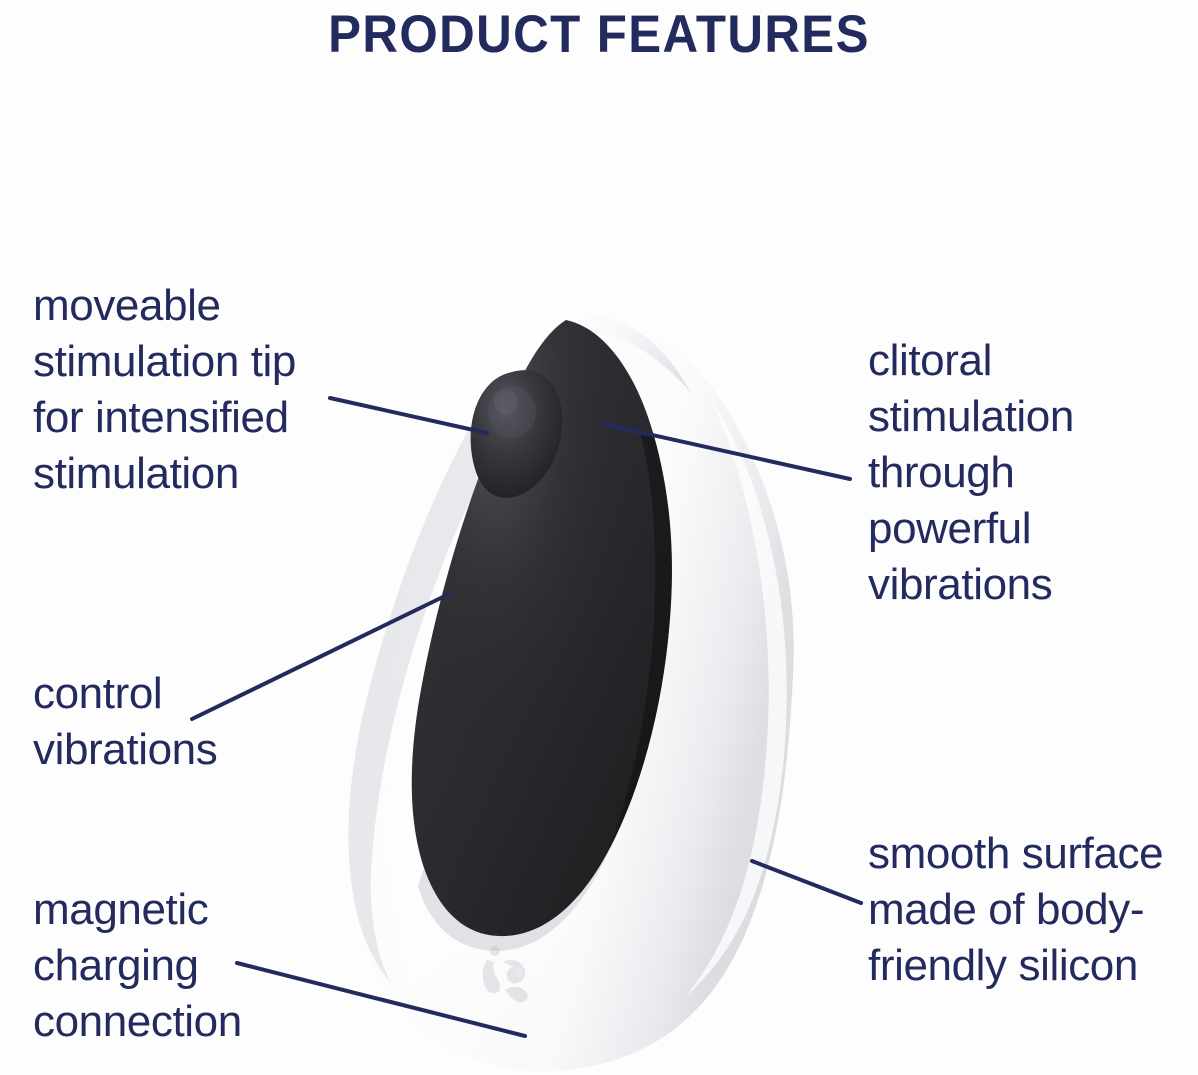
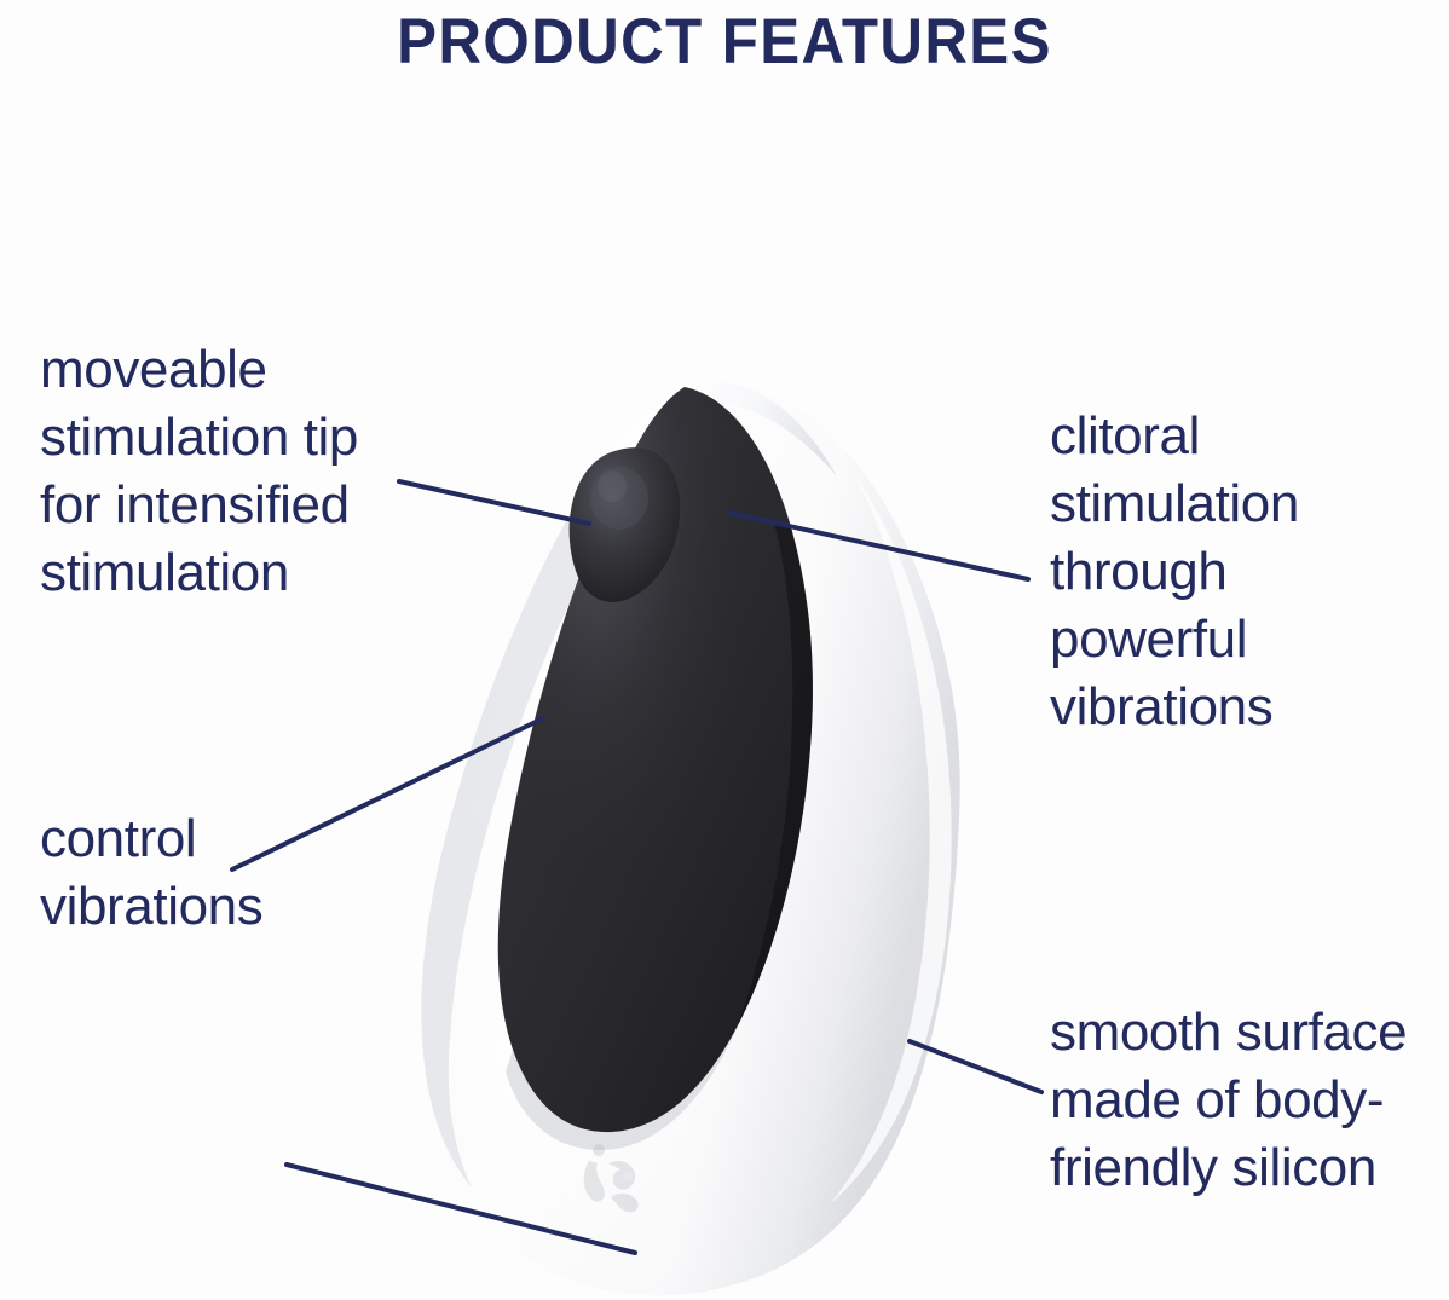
  PRODUCT FEATURES
  moveable
  stimulation tip
  for intensified
  stimulation
  control
  vibrations
- magnetic
- charging
- connection
  clitoral
  stimulation
  through
  powerful
  vibrations
  smooth surface
  made of body-
  friendly silicon
